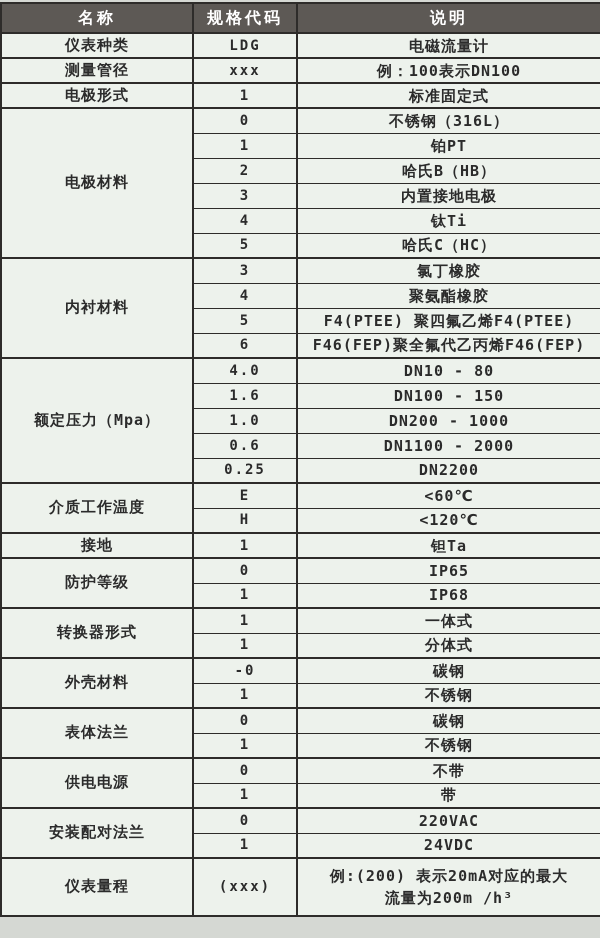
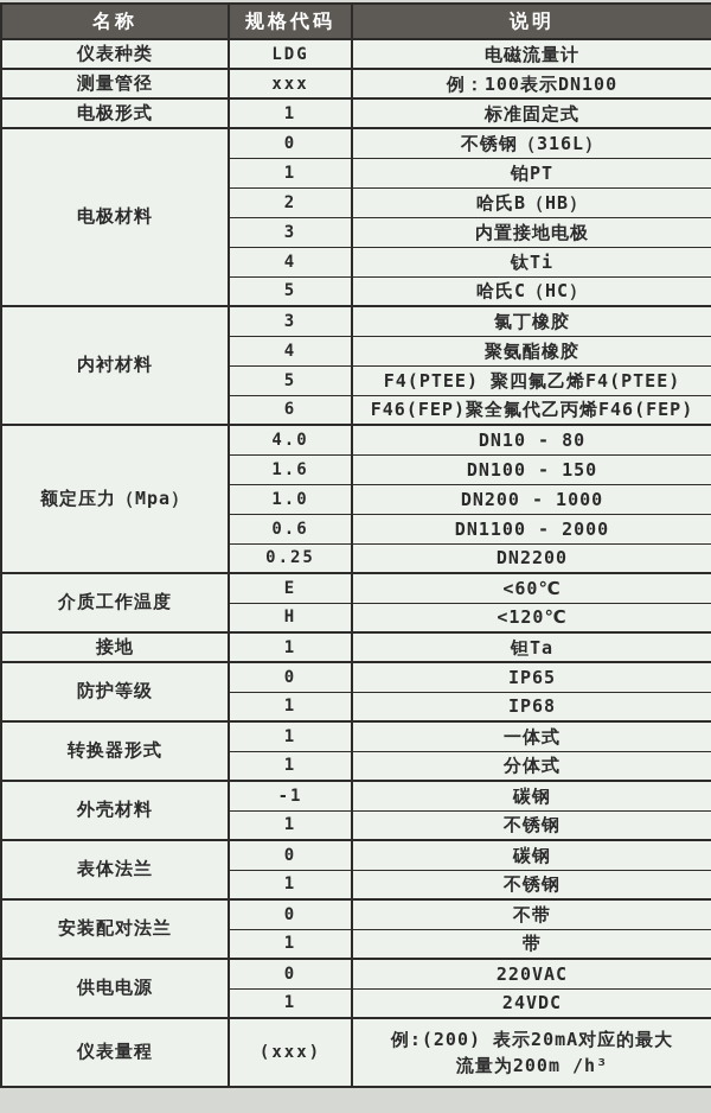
  名称	规格代码	说明
  仪表种类	LDG	电磁流量计
  测量管径	xxx	例：100表示DN100
  电极形式	1	标准固定式
  电极材料	0	不锈钢（316L）
  1	铂PT
  2	哈氏B（HB）
  3	内置接地电极
  4	钛Ti
  5	哈氏C（HC）
  内衬材料	3	氯丁橡胶
  4	聚氨酯橡胶
  5	F4(PTEE) 聚四氟乙烯F4(PTEE)
  6	F46(FEP)聚全氟代乙丙烯F46(FEP)
  额定压力（Mpa）	4.0	DN10 - 80
  1.6	DN100 - 150
  1.0	DN200 - 1000
  0.6	DN1100 - 2000
  0.25	DN2200
  介质工作温度	E	<60℃
  H	<120℃
  接地	1	钽Ta
  防护等级	0	IP65
  1	IP68
  转换器形式	1	一体式
  1	分体式
- 外壳材料	-0	碳钢
+ 外壳材料	-1	碳钢
  1	不锈钢
  表体法兰	0	碳钢
  1	不锈钢
- 供电电源	0	不带
+ 安装配对法兰	0	不带
  1	带
- 安装配对法兰	0	220VAC
+ 供电电源	0	220VAC
  1	24VDC
  仪表量程	(xxx)	例:(200) 表示20mA对应的最大流量为200m /h³
